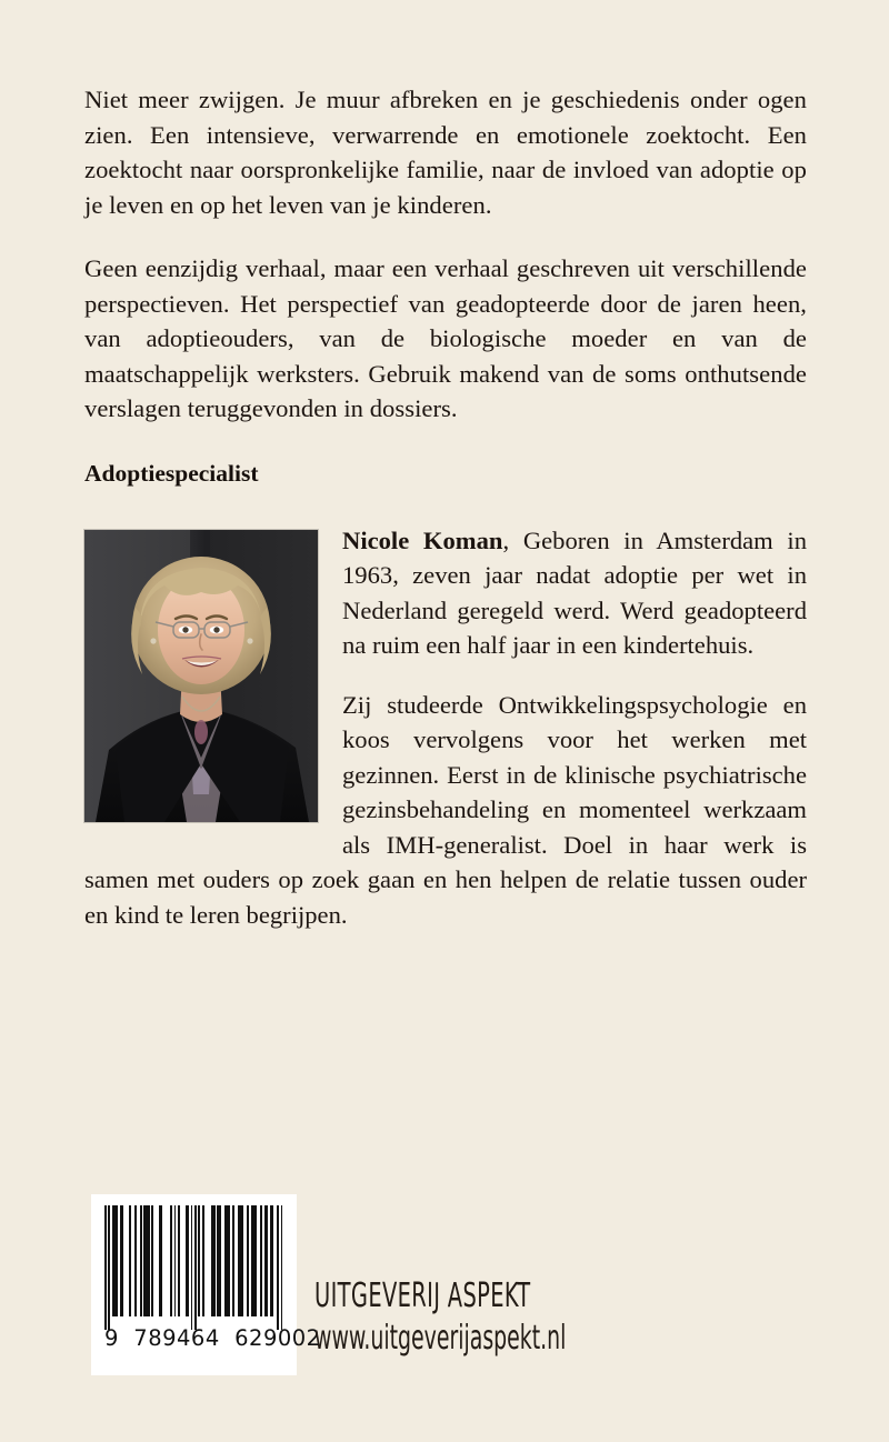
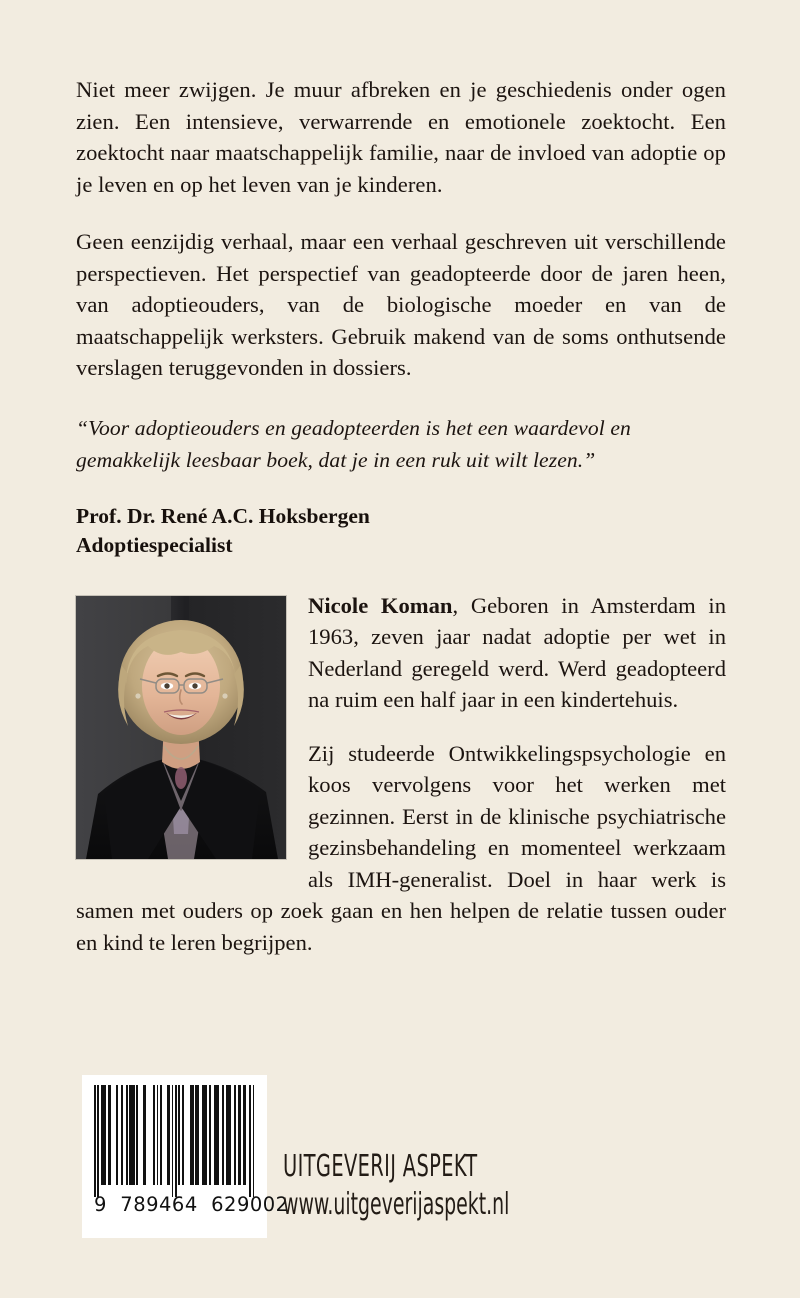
- Niet meer zwijgen. Je muur afbreken en je geschiedenis onder ogen zien. Een intensieve, verwarrende en emotionele zoektocht. Een zoektocht naar oorspronkelijke familie, naar de invloed van adoptie op je leven en op het leven van je kinderen.
+ Niet meer zwijgen. Je muur afbreken en je geschiedenis onder ogen zien. Een intensieve, verwarrende en emotionele zoektocht. Een zoektocht naar maatschappelijk familie, naar de invloed van adoptie op je leven en op het leven van je kinderen.
  Geen eenzijdig verhaal, maar een verhaal geschreven uit verschillende perspectieven. Het perspectief van geadopteerde door de jaren heen, van adoptieouders, van de biologische moeder en van de maatschappelijk werksters. Gebruik makend van de soms onthutsende verslagen teruggevonden in dossiers.
+ “Voor adoptieouders en geadopteerden is het een waardevol en gemakkelijk leesbaar boek, dat je in een ruk uit wilt lezen.”
+ Prof. Dr. René A.C. Hoksbergen
  Adoptiespecialist
  Nicole Koman, Geboren in Amsterdam in 1963, zeven jaar nadat adoptie per wet in Nederland geregeld werd. Werd geadopteerd na ruim een half jaar in een kindertehuis.
  Zij studeerde Ontwikkelingspsychologie en koos vervolgens voor het werken met gezinnen. Eerst in de klinische psychiatrische gezinsbehandeling en momenteel werkzaam als IMH-generalist. Doel in haar werk is samen met ouders op zoek gaan en hen helpen de relatie tussen ouder en kind te leren begrijpen.
  9 789464 62900
  UITGEVERIJ ASPEKT
  www.uitgeverijaspekt.nl
